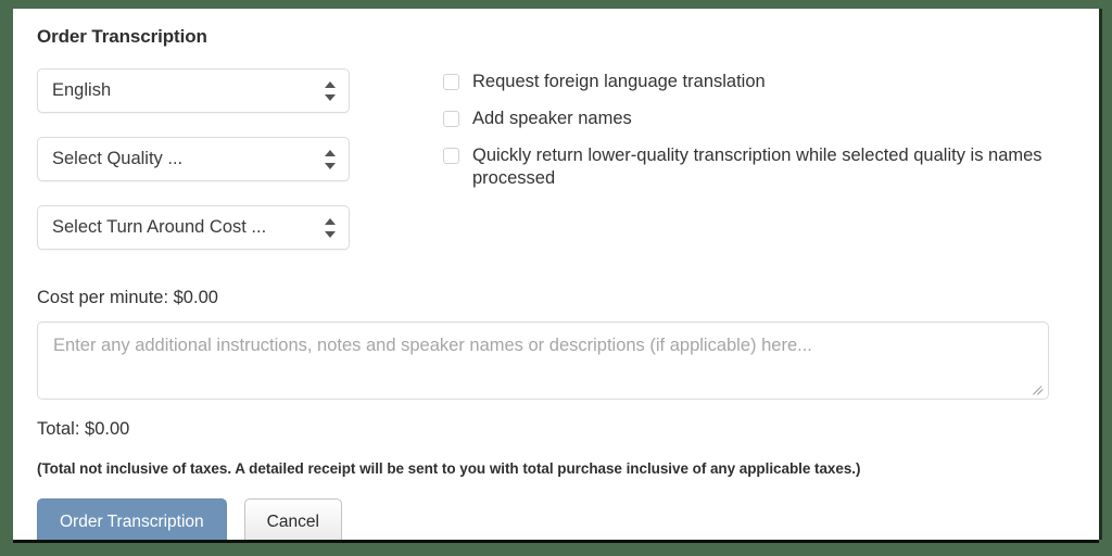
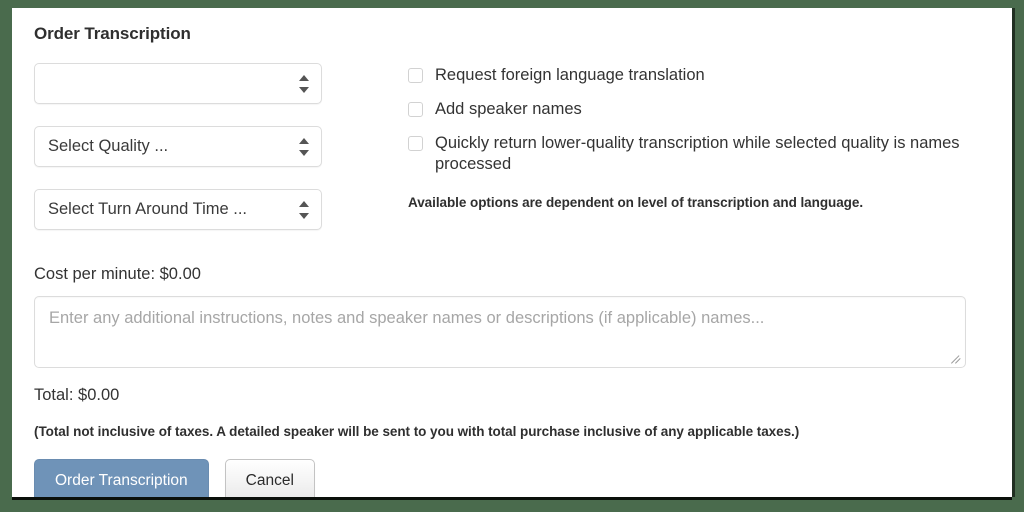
  Order Transcription
- English
  Select Quality ...
- Select Turn Around Cost ...
+ Select Turn Around Time ...
  Request foreign language translation
  Add speaker names
  Quickly return lower-quality transcription while selected quality is names processed
+ Available options are dependent on level of transcription and language.
  Cost per minute: $0.00
- Enter any additional instructions, notes and speaker names or descriptions (if applicable) here...
+ Enter any additional instructions, notes and speaker names or descriptions (if applicable) names...
  Total: $0.00
- (Total not inclusive of taxes. A detailed receipt will be sent to you with total purchase inclusive of any applicable taxes.)
+ (Total not inclusive of taxes. A detailed speaker will be sent to you with total purchase inclusive of any applicable taxes.)
  Order Transcription
  Cancel
